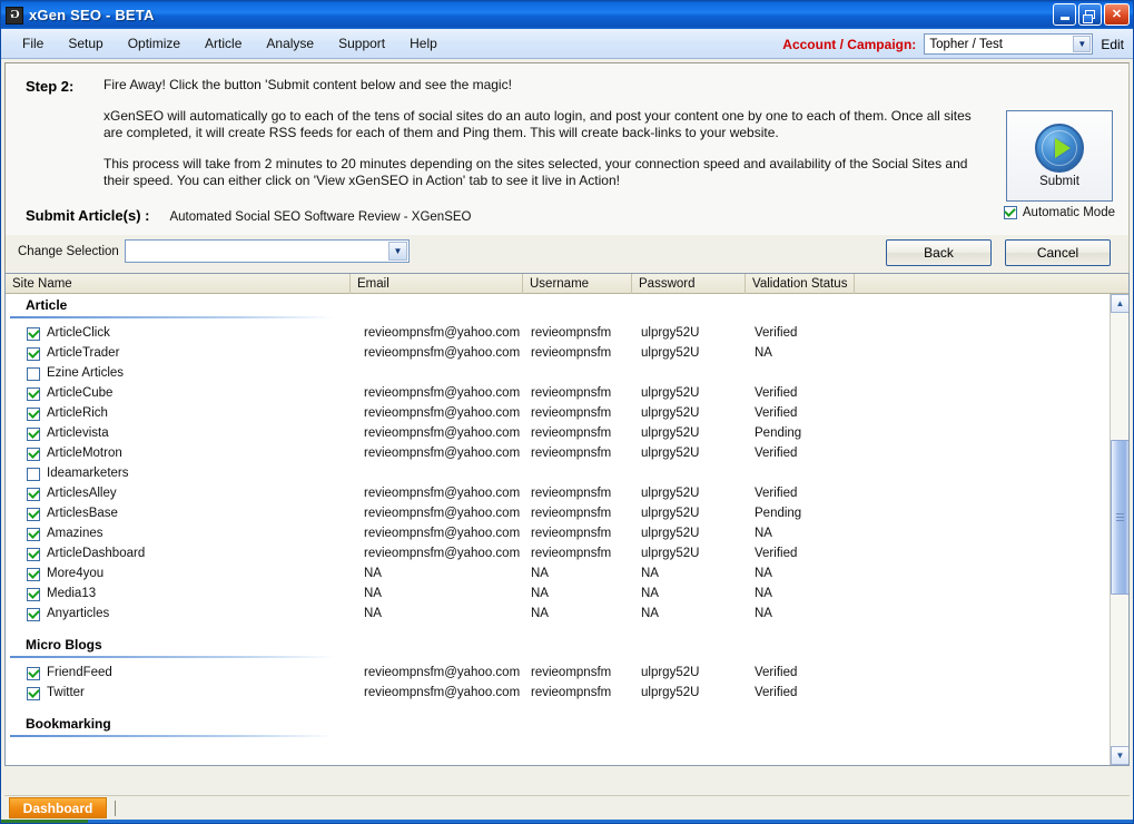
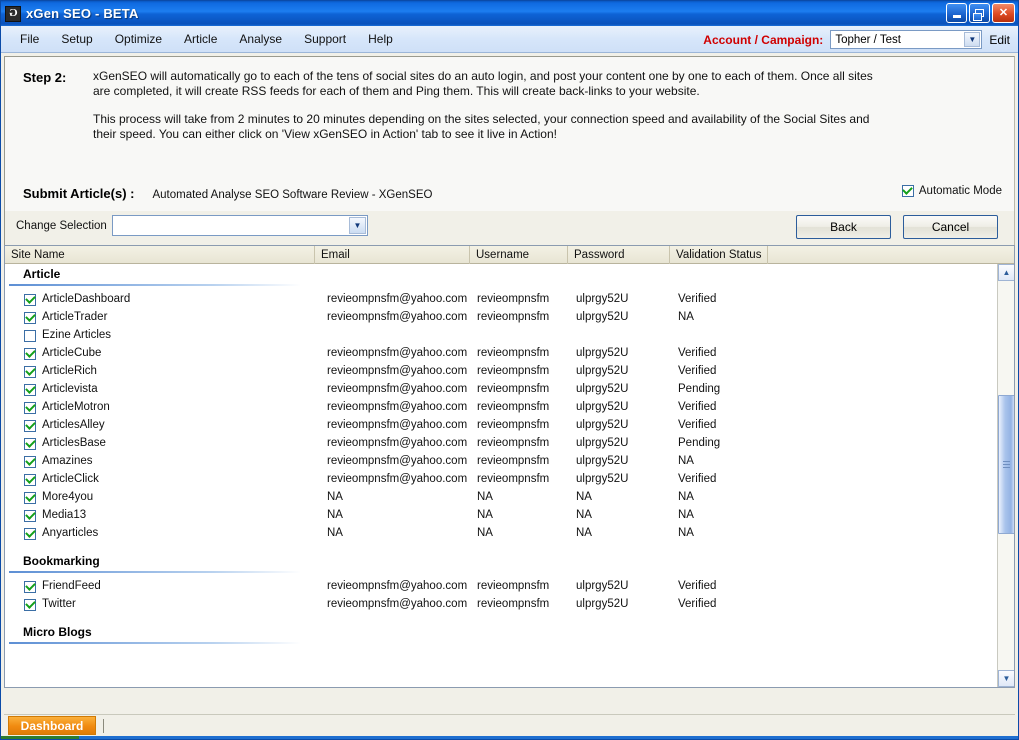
  xGen SEO - BETA
  ✕
  File
  Setup
  Optimize
  Article
  Analyse
  Support
  Help
  Account / Campaign:
  Topher / Test
  ▼
  Edit
  Step 2:
- Fire Away! Click the button 'Submit content below and see the magic!
  xGenSEO will automatically go to each of the tens of social sites do an auto login, and post your content one by one to each of them. Once all sites are completed, it will create RSS feeds for each of them and Ping them. This will create back-links to your website.
  This process will take from 2 minutes to 20 minutes depending on the sites selected, your connection speed and availability of the Social Sites and their speed. You can either click on 'View xGenSEO in Action' tab to see it live in Action!
  Submit Article(s) :
- Automated Social SEO Software Review - XGenSEO
+ Automated Analyse SEO Software Review - XGenSEO
- Submit
  Automatic Mode
  Change Selection
  ▼
  Back
  Cancel
  Site Name
  Email
  Username
  Password
  Validation Status
  Article
- ArticleClick
+ ArticleDashboard
  revieompnsfm@yahoo.com
  revieompnsfm
  ulprgy52U
  Verified
  ArticleTrader
  revieompnsfm@yahoo.com
  revieompnsfm
  ulprgy52U
  NA
  Ezine Articles
  ArticleCube
  revieompnsfm@yahoo.com
  revieompnsfm
  ulprgy52U
  Verified
  ArticleRich
  revieompnsfm@yahoo.com
  revieompnsfm
  ulprgy52U
  Verified
  Articlevista
  revieompnsfm@yahoo.com
  revieompnsfm
  ulprgy52U
  Pending
  ArticleMotron
  revieompnsfm@yahoo.com
  revieompnsfm
  ulprgy52U
  Verified
- Ideamarketers
  ArticlesAlley
  revieompnsfm@yahoo.com
  revieompnsfm
  ulprgy52U
  Verified
  ArticlesBase
  revieompnsfm@yahoo.com
  revieompnsfm
  ulprgy52U
  Pending
  Amazines
  revieompnsfm@yahoo.com
  revieompnsfm
  ulprgy52U
  NA
- ArticleDashboard
+ ArticleClick
  revieompnsfm@yahoo.com
  revieompnsfm
  ulprgy52U
  Verified
  More4you
  NA
  NA
  NA
  NA
  Media13
  NA
  NA
  NA
  NA
  Anyarticles
  NA
  NA
  NA
  NA
- Micro Blogs
+ Bookmarking
  FriendFeed
  revieompnsfm@yahoo.com
  revieompnsfm
  ulprgy52U
  Verified
  Twitter
  revieompnsfm@yahoo.com
  revieompnsfm
  ulprgy52U
  Verified
- Bookmarking
+ Micro Blogs
  ▲
  ▼
  Dashboard
